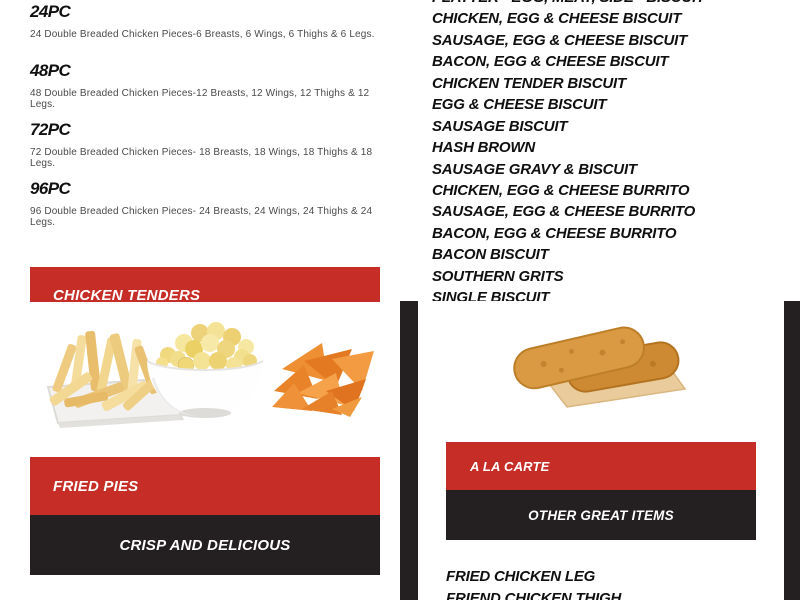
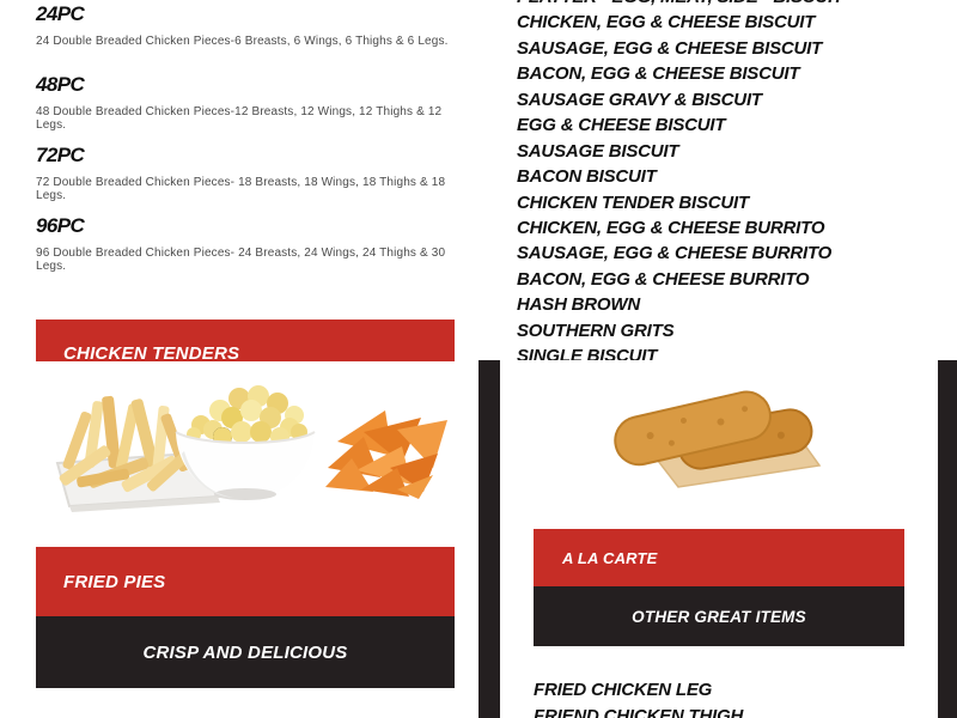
  24PC
  24 Double Breaded Chicken Pieces-6 Breasts, 6 Wings, 6 Thighs & 6 Legs.
  48PC
  48 Double Breaded Chicken Pieces-12 Breasts, 12 Wings, 12 Thighs & 12 Legs.
  72PC
  72 Double Breaded Chicken Pieces- 18 Breasts, 18 Wings, 18 Thighs & 18 Legs.
  96PC
- 96 Double Breaded Chicken Pieces- 24 Breasts, 24 Wings, 24 Thighs & 24 Legs.
+ 96 Double Breaded Chicken Pieces- 24 Breasts, 24 Wings, 24 Thighs & 30 Legs.
  CHICKEN TENDERS
  FRIED PIES
  CRISP AND DELICIOUS
  CHICKEN, EGG & CHEESE BISCUIT
  SAUSAGE, EGG & CHEESE BISCUIT
  BACON, EGG & CHEESE BISCUIT
- CHICKEN TENDER BISCUIT
+ SAUSAGE GRAVY & BISCUIT
  EGG & CHEESE BISCUIT
  SAUSAGE BISCUIT
- HASH BROWN
+ BACON BISCUIT
- SAUSAGE GRAVY & BISCUIT
+ CHICKEN TENDER BISCUIT
  CHICKEN, EGG & CHEESE BURRITO
  SAUSAGE, EGG & CHEESE BURRITO
  BACON, EGG & CHEESE BURRITO
- BACON BISCUIT
+ HASH BROWN
  SOUTHERN GRITS
  SINGLE BISCUIT
  A LA CARTE
  OTHER GREAT ITEMS
  FRIED CHICKEN LEG
  FRIEND CHICKEN THIGH
